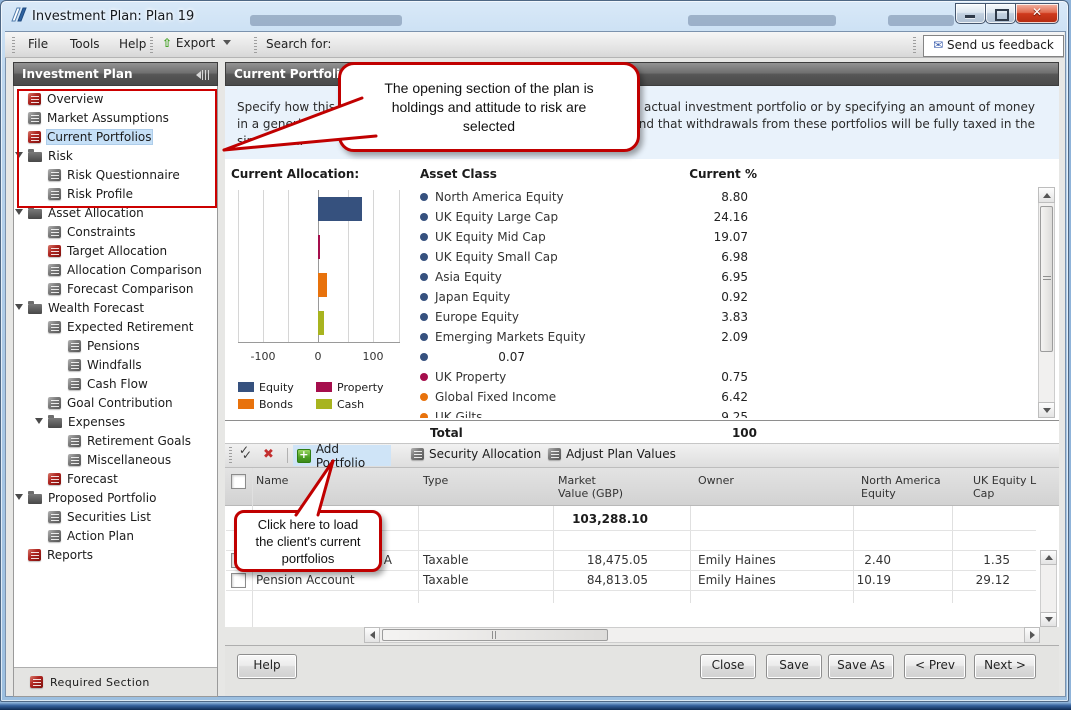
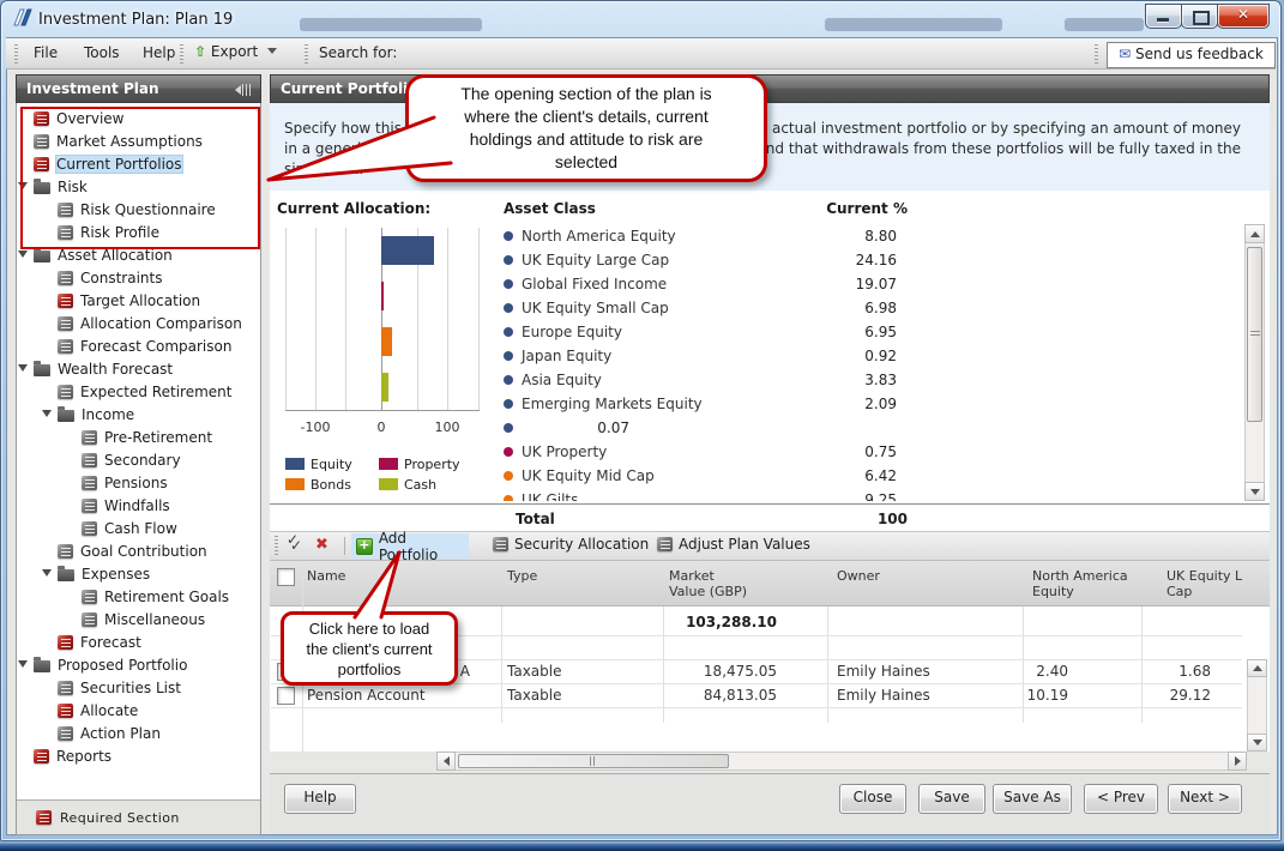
  Investment Plan: Plan 19
  ✕
  File
  Tools
  Help
  ⇧ Export
  Search for:
  ✉ Send us feedback
  Investment Plan
  Overview
  Market Assumptions
  Current Portfolios
  Risk
  Risk Questionnaire
  Risk Profile
  Asset Allocation
  Constraints
  Target Allocation
  Allocation Comparison
  Forecast Comparison
  Wealth Forecast
  Expected Retirement
+ Income
+ Pre-Retirement
+ Secondary
  Pensions
  Windfalls
  Cash Flow
  Goal Contribution
  Expenses
  Retirement Goals
  Miscellaneous
  Forecast
  Proposed Portfolio
  Securities List
+ Allocate
  Action Plan
  Reports
  Required Section
  Current Portfol
  Specify how this
  actual investment portfolio or by specifying an amount of money
  nd that withdrawals from these portfolios will be fully taxed in the
  Current Allocation:
  -100
  0
  100
  Equity
  Property
  Bonds
  Cash
  Asset Class
  Current %
  North America Equity
  8.80
  UK Equity Large Cap
  24.16
- UK Equity Mid Cap
+ Global Fixed Income
  19.07
  UK Equity Small Cap
  6.98
- Asia Equity
+ Europe Equity
  6.95
  Japan Equity
  0.92
- Europe Equity
+ Asia Equity
  3.83
  Emerging Markets Equity
  2.09
  0.07
  UK Property
  0.75
- Global Fixed Income
+ UK Equity Mid Cap
  6.42
  UK Gilts
  9.25
  Total
  100
  ✓
  ✓
  ✖
  +
  Add Potfolio
  Security Allocation
  Adjust Plan Values
  Name
  Type
  Market
  Value (GBP)
  Owner
  North America
  Equity
  UK Equity L
  Cap
  103,288.10
  Taxable
  18,475.05
  Emily Haines
  2.40
- 1.35
+ 1.68
  Pension Account
  Taxable
  84,813.05
  Emily Haines
  10.19
  29.12
  Help
  Close
  Save
  Save As
  < Prev
  Next >
  The opening section of the plan is
+ where the client's details, current
  holdings and attitude to risk are
  selected
  Click here to load
  the client's current
  portfolios
